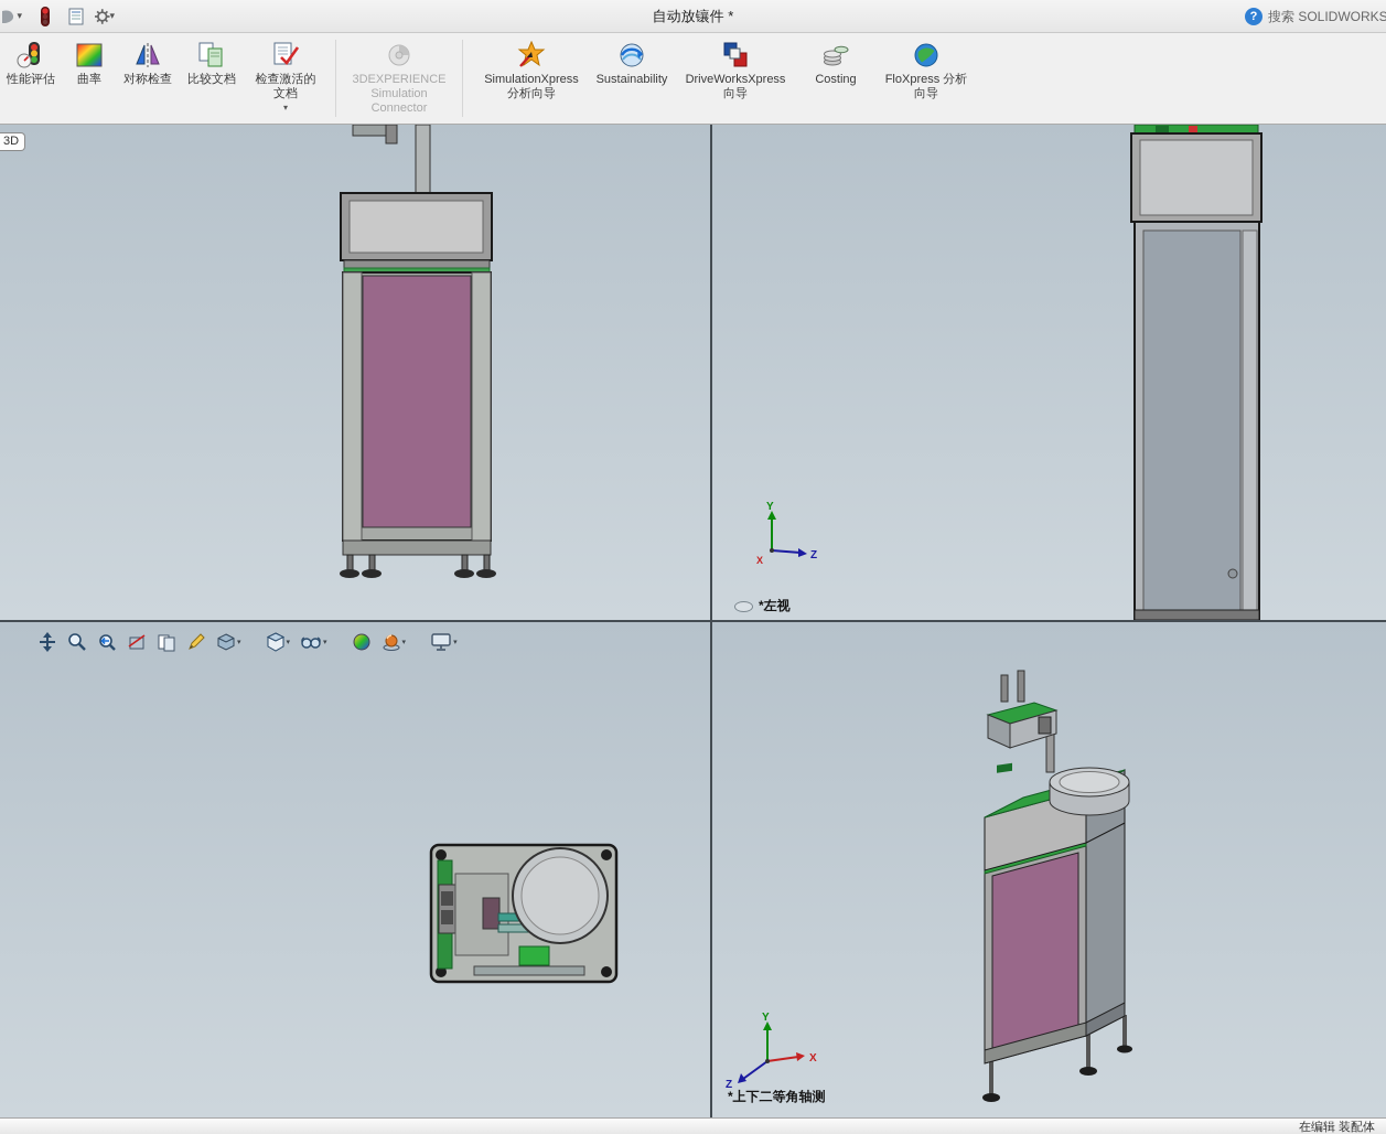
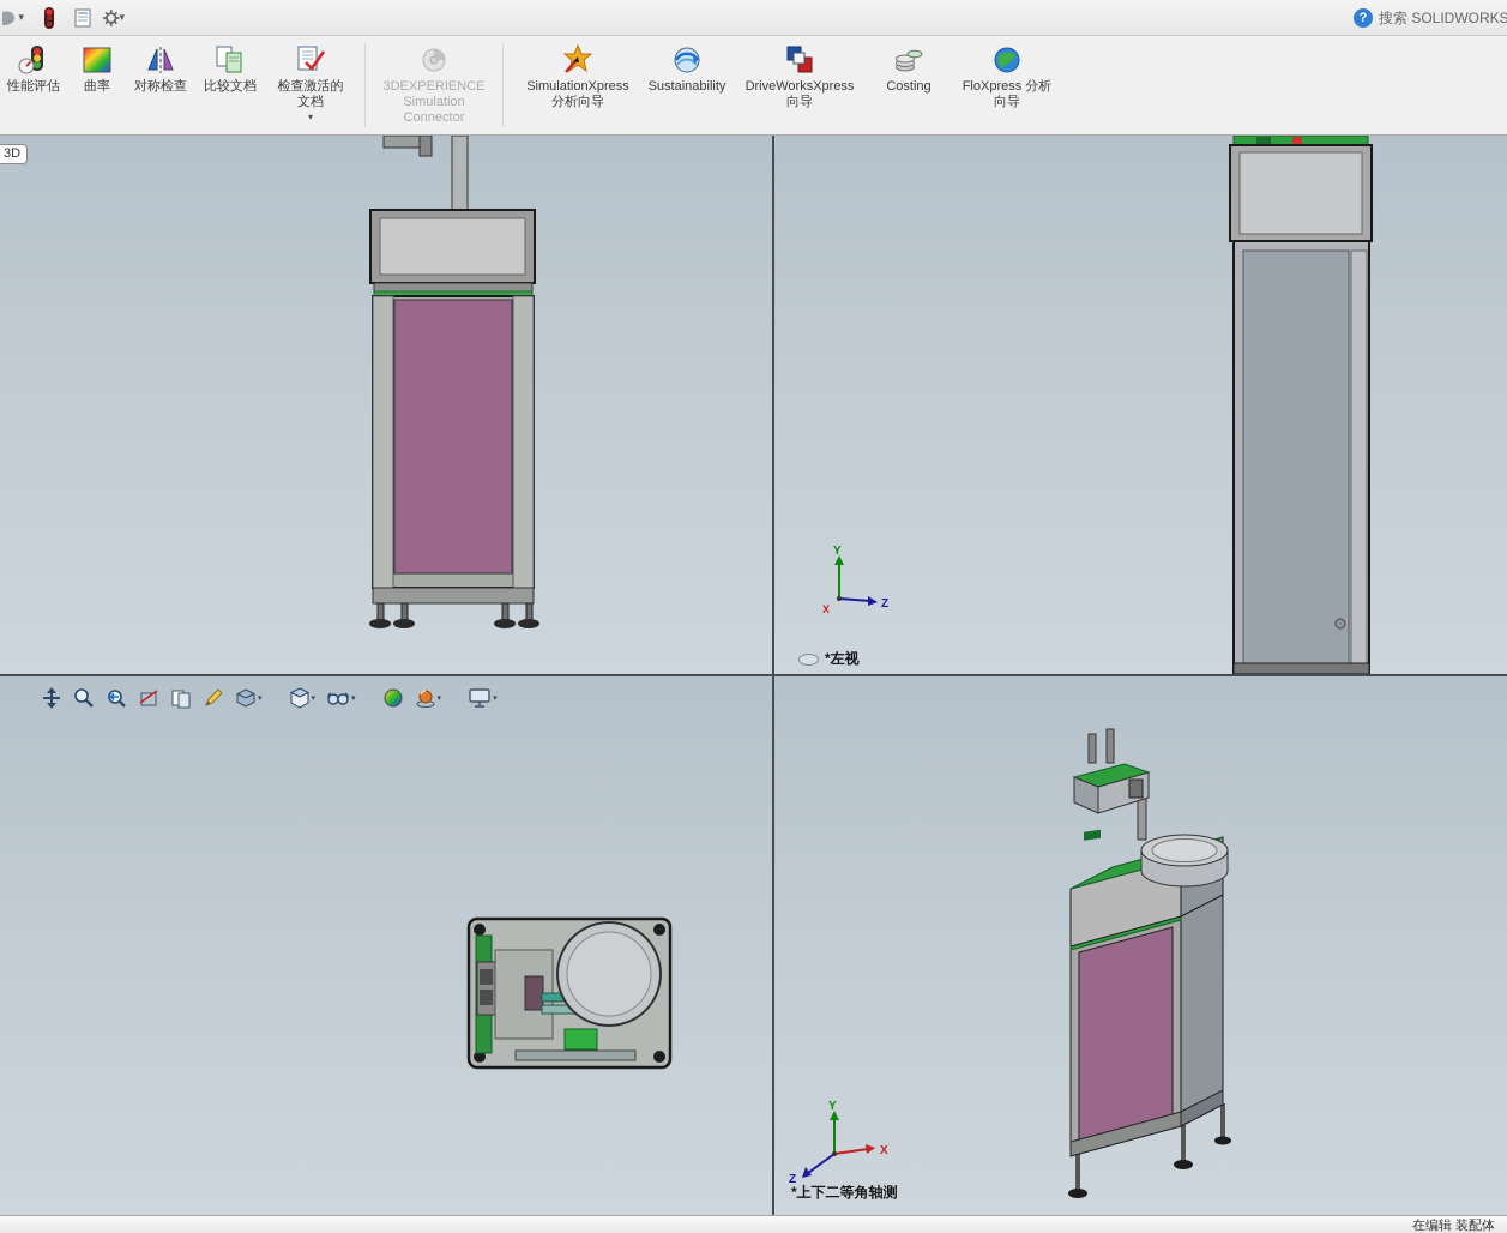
  ▾
  ▾
- 自动放镶件 *
  ?
  搜索 SOLIDWORKS
  性能评估
  曲率
  对称检查
  比较文档
  检查激活的文档
  ▾
  3DEXPERIENCE Simulation Connector
  SimulationXpress 分析向导
  Sustainability
  DriveWorksXpress 向导
  Costing
  FloXpress 分析向导
  3D
  Y
  Z
  X
  *左视
  Y
  X
  Z
  *上下二等角轴测
  在编辑 装配体
